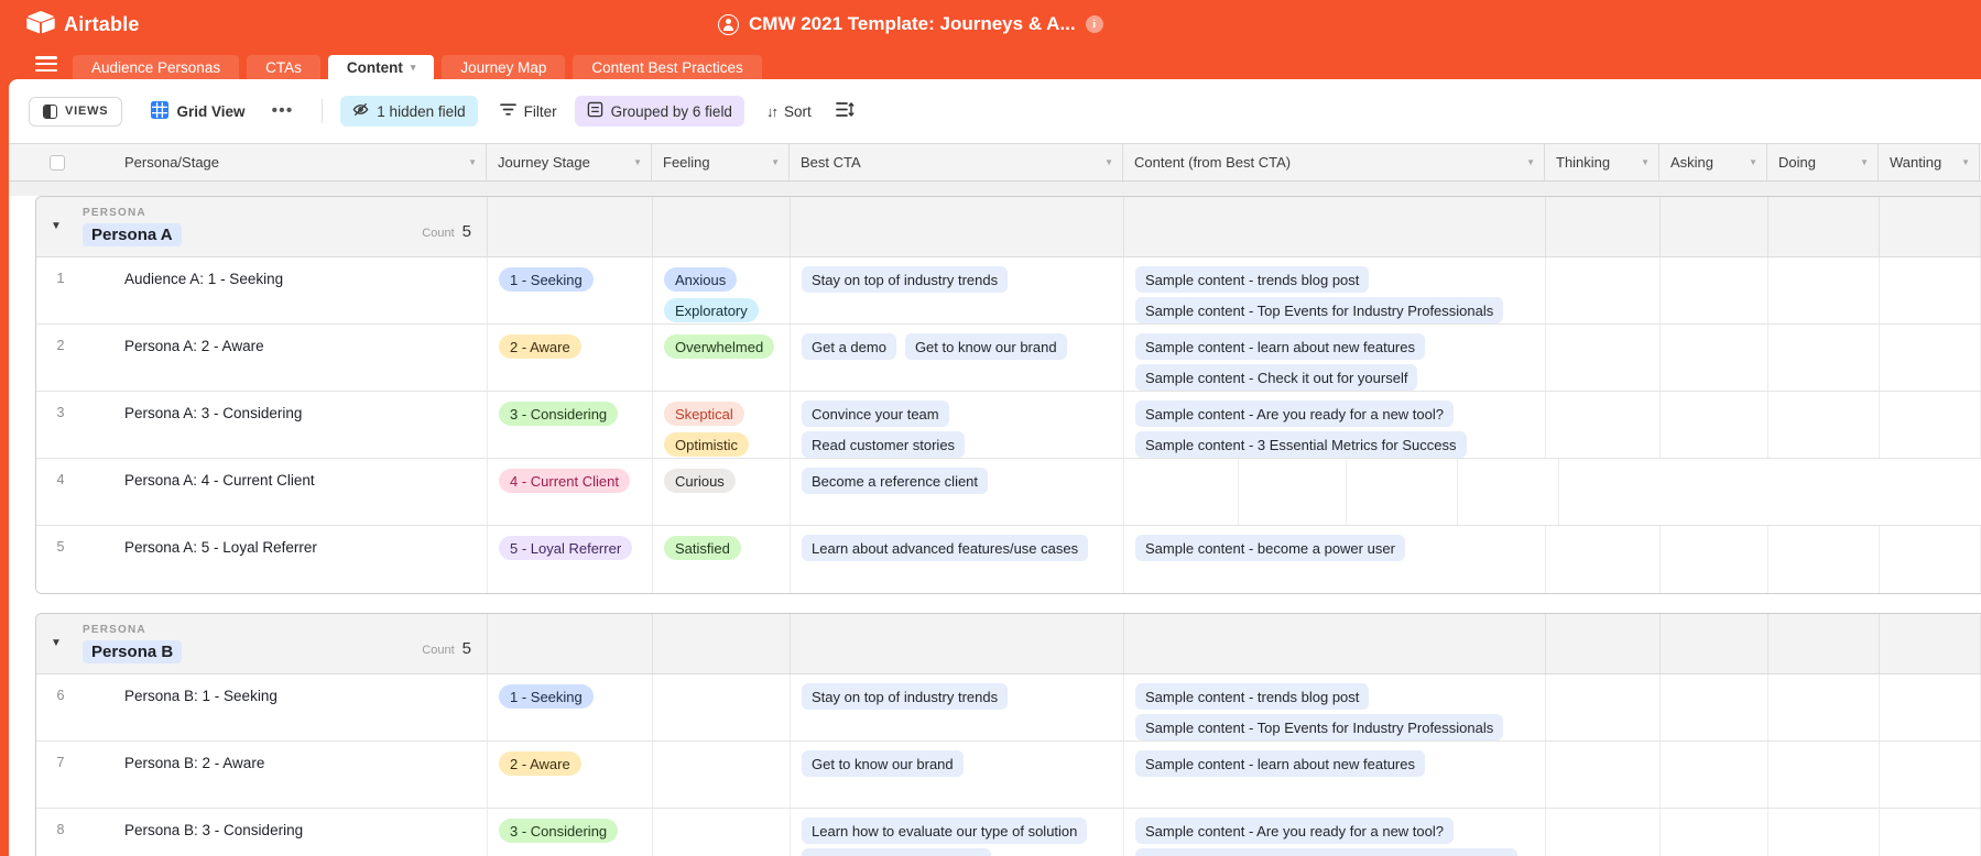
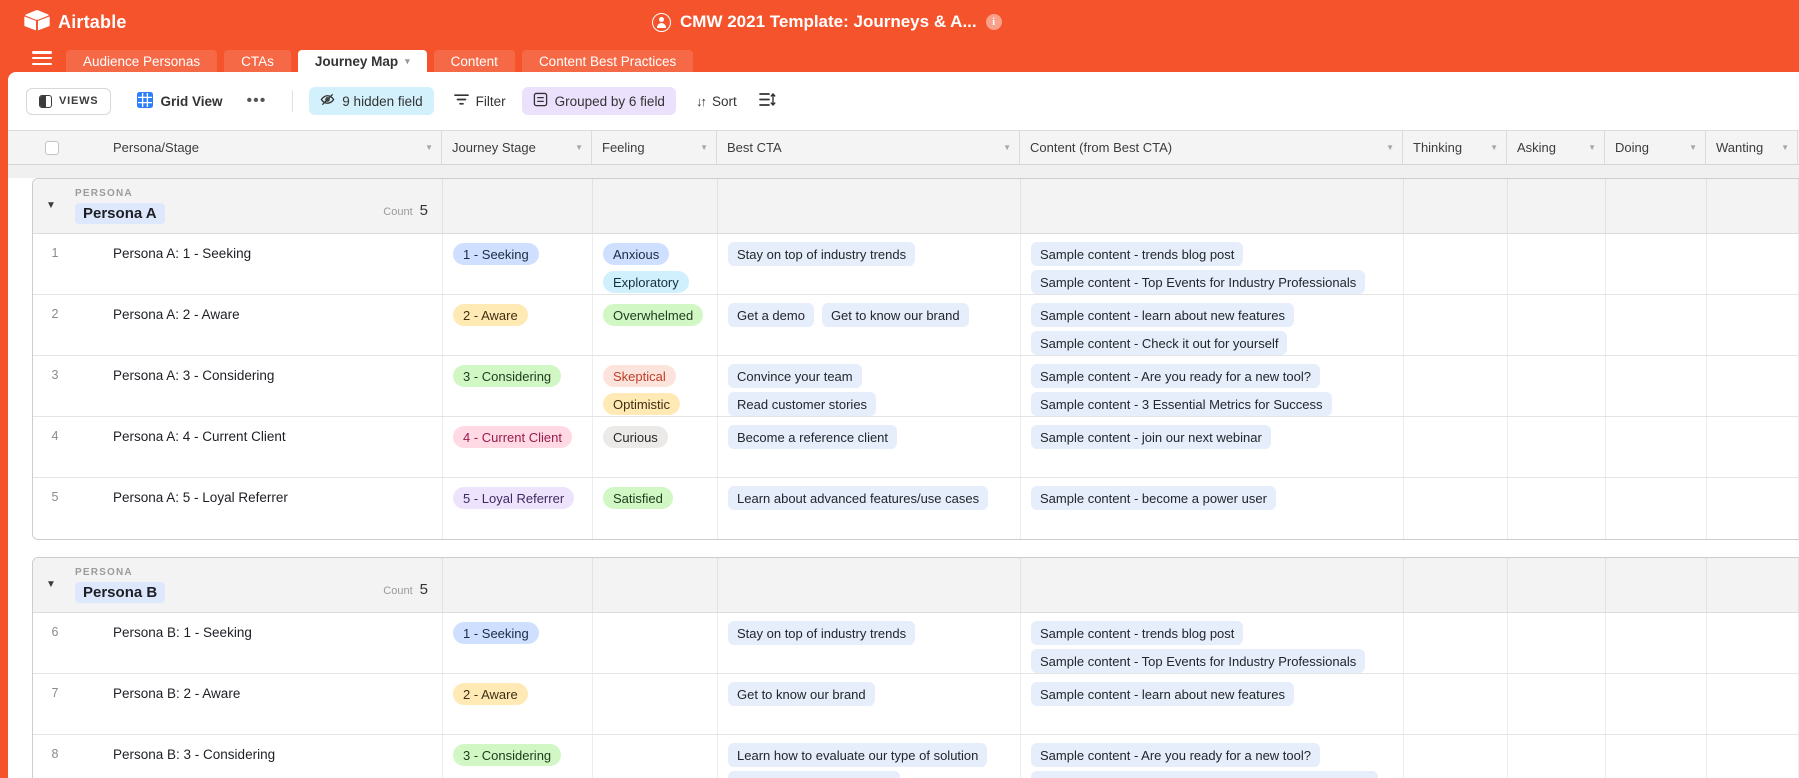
  Airtable
  CMW 2021 Template: Journeys & A...
  i
  Audience Personas
  CTAs
- Content
+ Journey Map
  ▾
- Journey Map
+ Content
  Content Best Practices
  VIEWS
  Grid View
  •••
- 1 hidden field
+ 9 hidden field
  Filter
  Grouped by 6 field
  ↓↑
  Sort
  Persona/Stage
  ▼
  Journey Stage
  ▼
  Feeling
  ▼
  Best CTA
  ▼
  Content (from Best CTA)
  ▼
  Thinking
  ▼
  Asking
  ▼
  Doing
  ▼
  Wanting
  ▼
  ▼
  PERSONA
  Persona A
  Count
  5
  1
- Audience A: 1 - Seeking
+ Persona A: 1 - Seeking
  1 - Seeking
  Anxious
  Exploratory
  Stay on top of industry trends
  Sample content - trends blog post
  Sample content - Top Events for Industry Professionals
  2
  Persona A: 2 - Aware
  2 - Aware
  Overwhelmed
  Get a demo
  Get to know our brand
  Sample content - learn about new features
  Sample content - Check it out for yourself
  3
  Persona A: 3 - Considering
  3 - Considering
  Skeptical
  Optimistic
  Convince your team
  Read customer stories
  Sample content - Are you ready for a new tool?
  Sample content - 3 Essential Metrics for Success
  4
  Persona A: 4 - Current Client
  4 - Current Client
  Curious
  Become a reference client
+ Sample content - join our next webinar
  5
  Persona A: 5 - Loyal Referrer
  5 - Loyal Referrer
  Satisfied
  Learn about advanced features/use cases
  Sample content - become a power user
  ▼
  PERSONA
  Persona B
  Count
  5
  6
  Persona B: 1 - Seeking
  1 - Seeking
  Stay on top of industry trends
  Sample content - trends blog post
  Sample content - Top Events for Industry Professionals
  7
  Persona B: 2 - Aware
  2 - Aware
  Get to know our brand
  Sample content - learn about new features
  8
  Persona B: 3 - Considering
  3 - Considering
  Learn how to evaluate our type of solution
  Sample content - Are you ready for a new tool?
